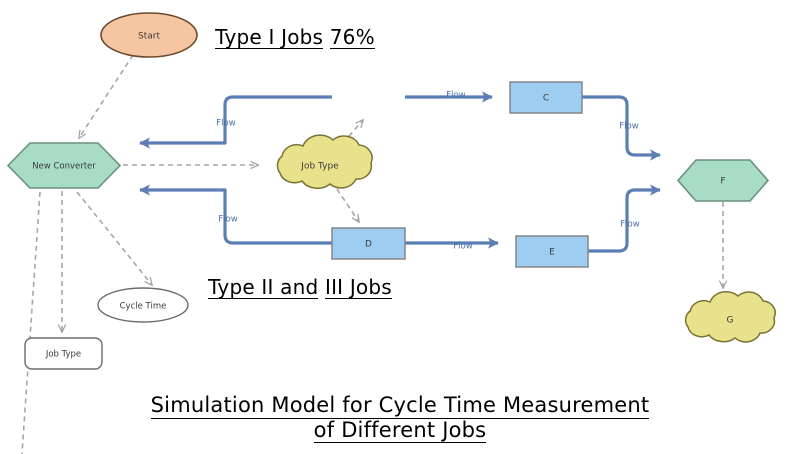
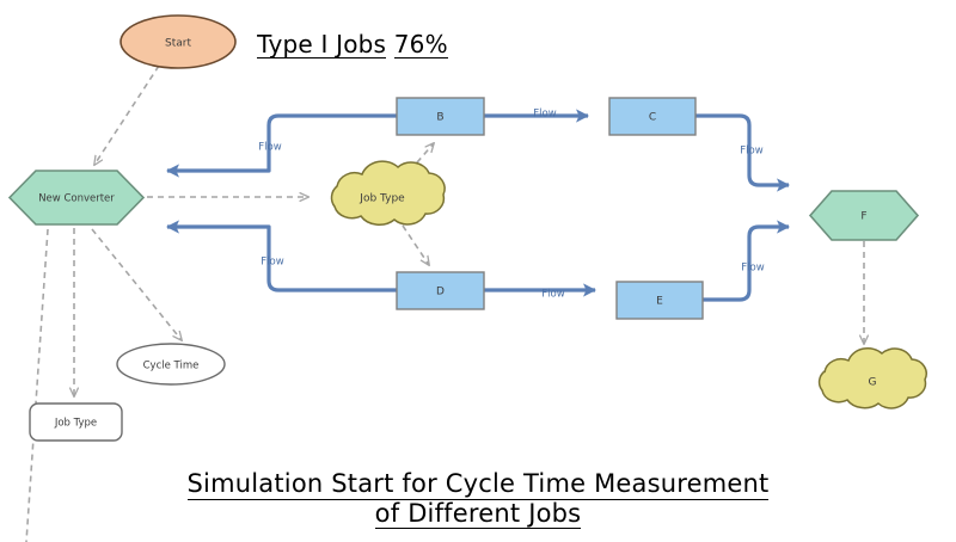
  Flow
  Flow
  Flow
  Flow
  Flow
  Flow
  Start
  New Converter
  Job Type
+ B
  C
  D
  E
  F
  G
  Cycle Time
  Job Type
  Type I Jobs 76%
- Type II and III Jobs
- Simulation Model for Cycle Time Measurement of Different Jobs
+ Simulation Start for Cycle Time Measurement of Different Jobs
